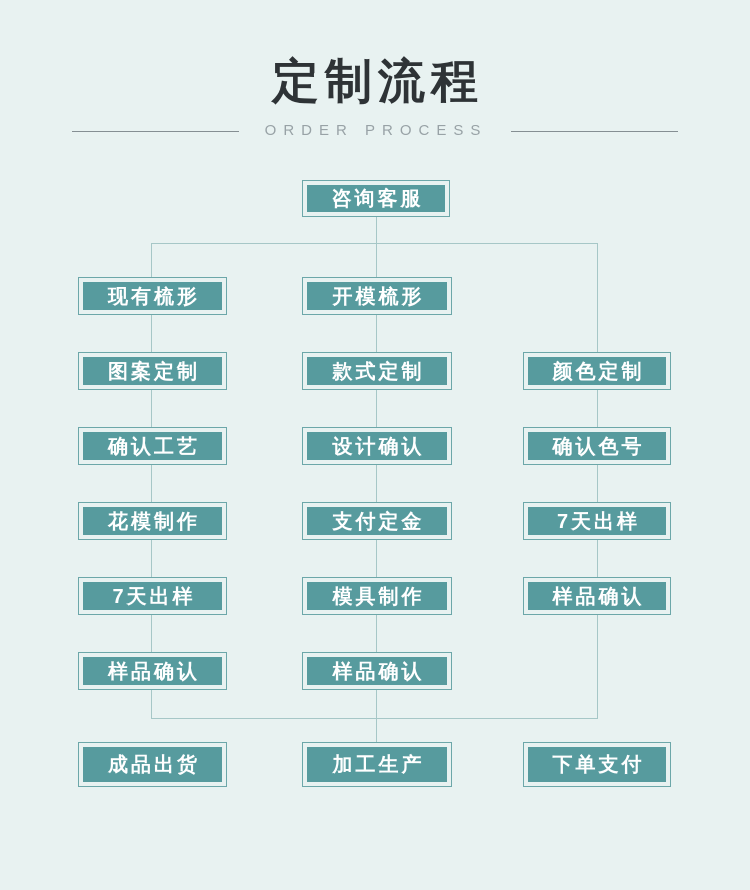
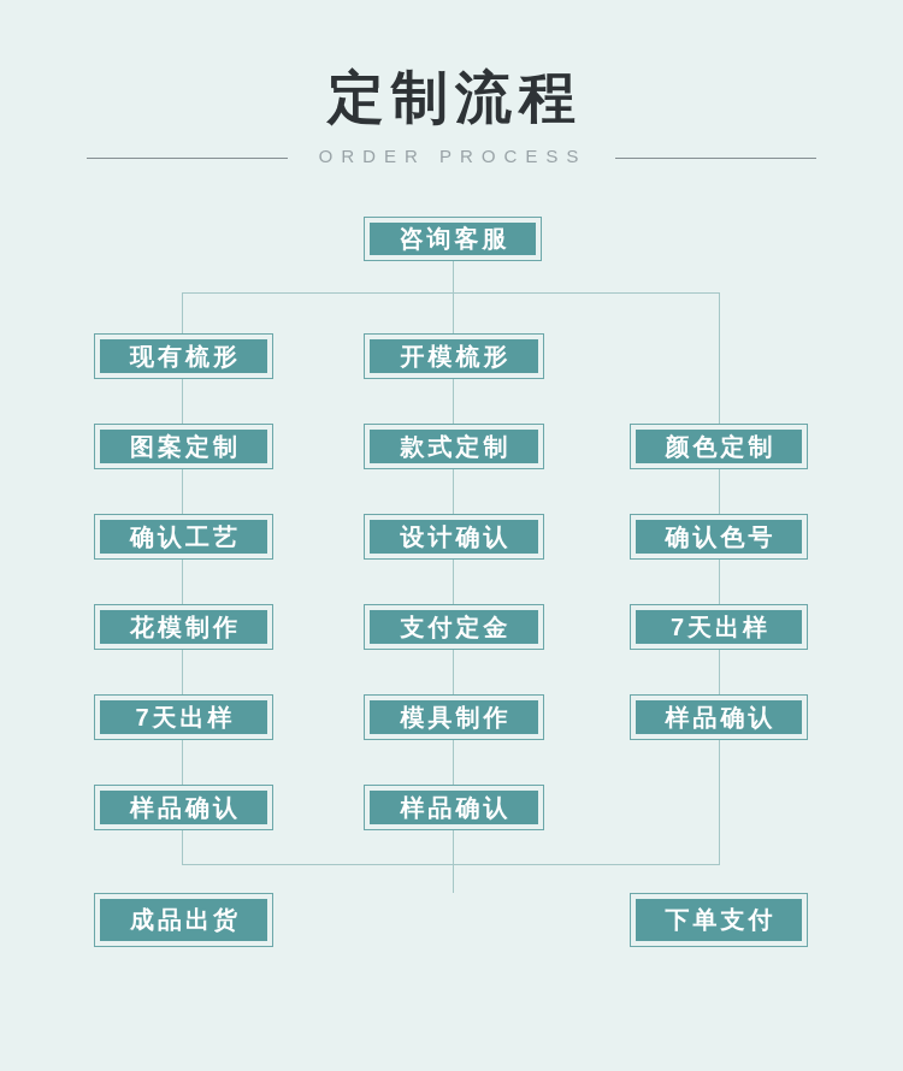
  定制流程
  ORDER PROCESS
  咨询客服
  现有梳形
  图案定制
  确认工艺
  花模制作
  7天出样
  样品确认
  成品出货
  开模梳形
  款式定制
  设计确认
  支付定金
  模具制作
  样品确认
- 加工生产
  颜色定制
  确认色号
  7天出样
  样品确认
  下单支付
